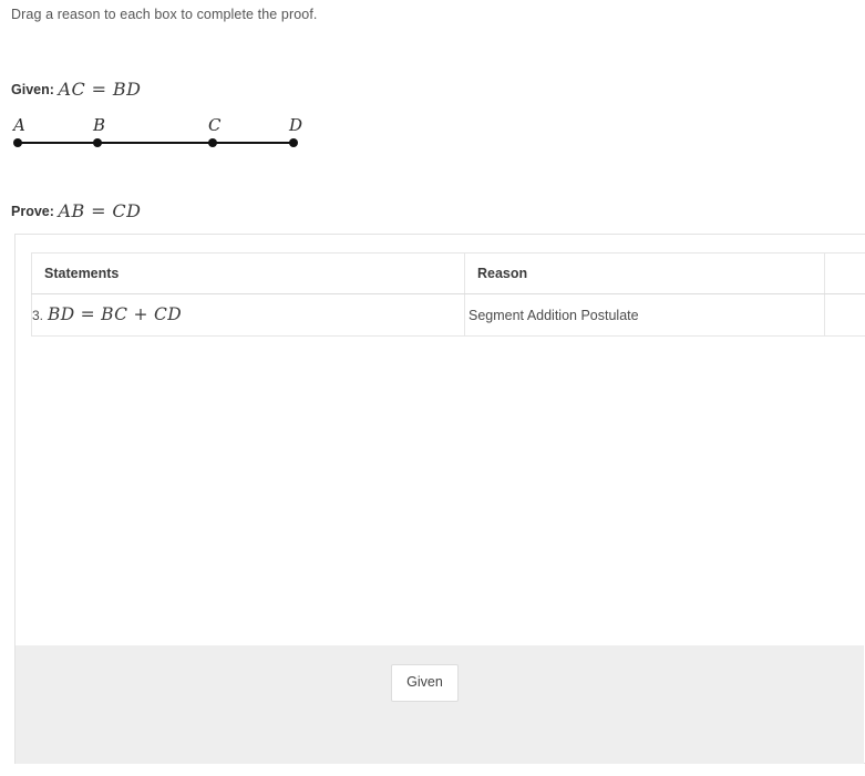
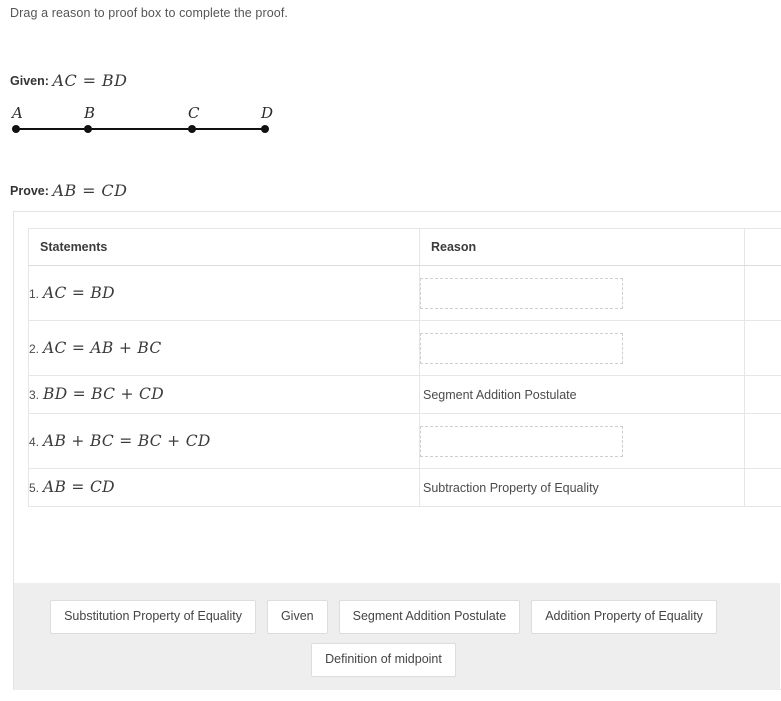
- Drag a reason to each box to complete the proof.
+ Drag a reason to proof box to complete the proof.
  Given: AC = BD
  A
  B
  C
  D
  Prove: AB = CD
  Statements	Reason
+ 1. AC = BD
+ 2. AC = AB + BC
  3. BD = BC + CD	Segment Addition Postulate
+ 4. AB + BC = BC + CD
+ 5. AB = CD	Subtraction Property of Equality
+ Substitution Property of Equality
  Given
+ Segment Addition Postulate
+ Addition Property of Equality
+ Definition of midpoint
